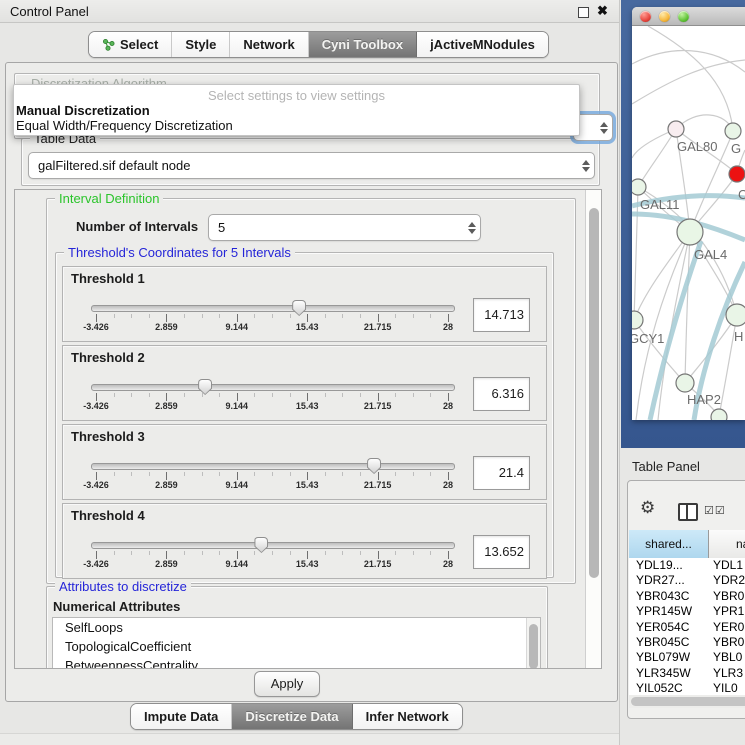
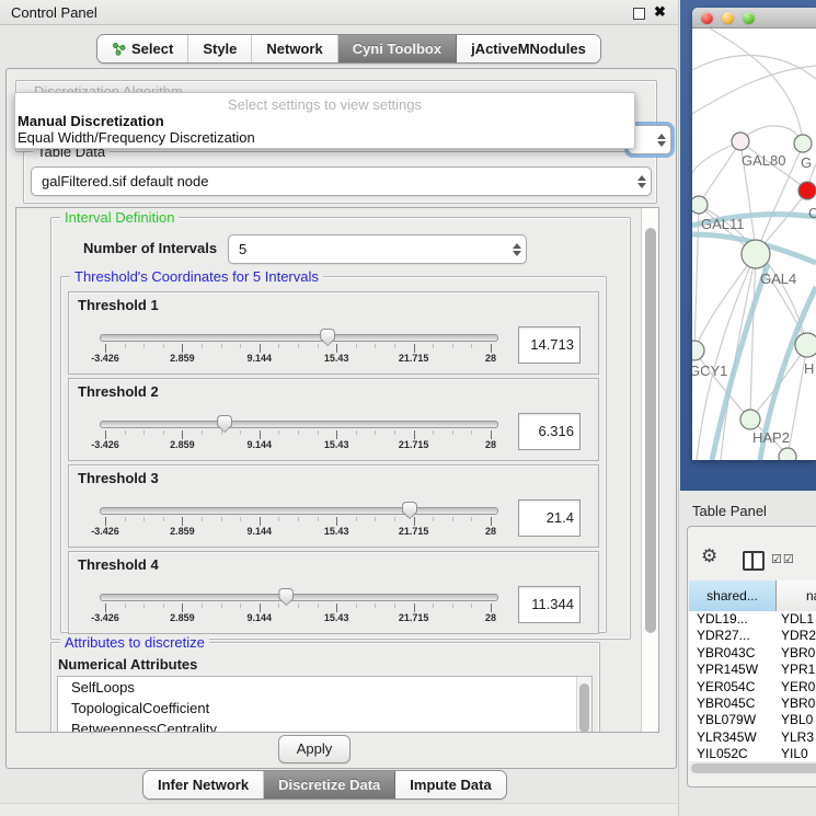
  Control Panel
  ✖
  Select
  Style
  Network
  Cyni Toolbox
  jActiveMNodules
  Table Data
  galFiltered.sif default node
  Interval Definition
  Number of Intervals
  5
  Threshold's Coordinates for 5 Intervals
  Threshold 1
  14.713
  -3.426
  2.859
  9.144
  15.43
  21.715
  28
  Threshold 2
  6.316
  -3.426
  2.859
  9.144
  15.43
  21.715
  28
  Threshold 3
  21.4
  -3.426
  2.859
  9.144
  15.43
  21.715
  28
  Threshold 4
- 13.652
+ 11.344
  -3.426
  2.859
  9.144
  15.43
  21.715
  28
  Attributes to discretize
  Numerical Attributes
  SelfLoops
  TopologicalCoefficient
  BetweennessCentrality
  Apply
  Select settings to view settings
  Manual Discretization
  Equal Width/Frequency Discretization
- Impute Data
+ Infer Network
  Discretize Data
- Infer Network
+ Impute Data
  GAL80
  G
  C
  GAL11
  GAL4
  GCY1
  H
  HAP2
  Table Panel
  ⚙
  ☑☑
  shared...
  YDL19...
  YDL1
  YDR27...
  YDR2
  YBR043C
  YBR0
  YPR145W
  YPR1
  YER054C
  YER0
  YBR045C
  YBR0
  YBL079W
  YBL0
  YLR345W
  YLR3
  YIL052C
  YIL0
